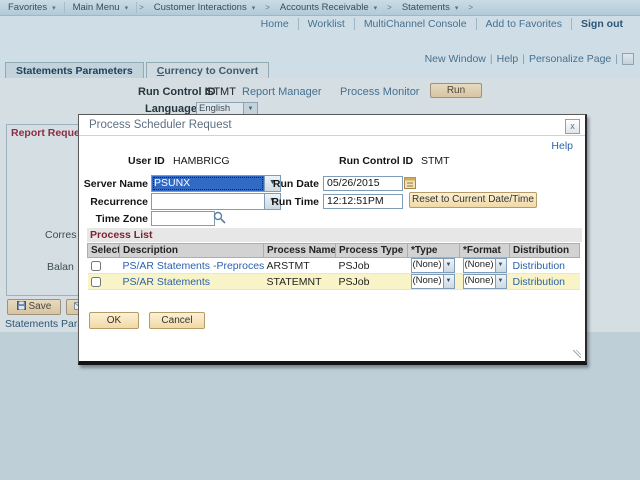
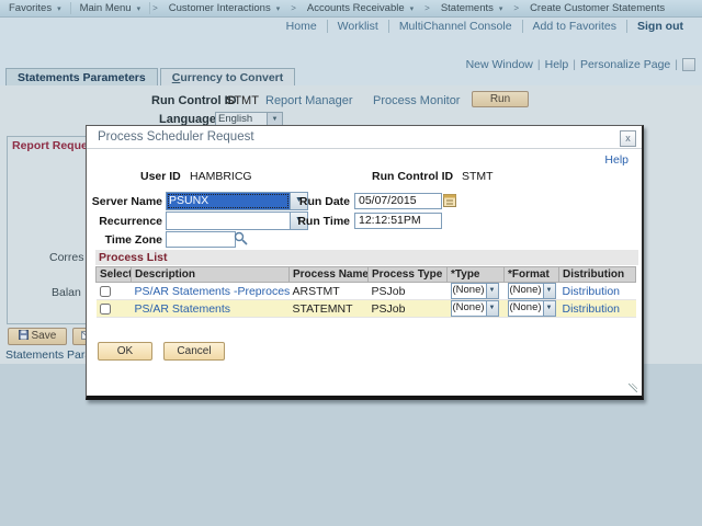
  Favorites
  Main Menu
  >
  Customer Interactions
  >
  Accounts Receivable
  >
  Statements
  >
+ Create Customer Statements
  Home
  Worklist
  MultiChannel Console
  Add to Favorites
  Sign out
  New Window
  |
  Help
  |
  Personalize Page
  |
  Statements Parameters
  Currency to Convert
  Run Control ID
  STMT
  Report Manager
  Process Monitor
  Run
  Language
  English
  Report Reque
  Corres
  Balan
  Save
  Process Scheduler Request
  x
  Help
  User ID
  HAMBRICG
  Run Control ID
  STMT
  Server Name
  PSUNX
  Run Date
- 05/26/2015
+ 05/07/2015
  Recurrence
  Run Time
  12:12:51PM
- Reset to Current Date/Time
  Time Zone
  Process List
  Select	Description	Process Name	Process Type	*Type	*Format	Distribution
  	PS/AR Statements -Preproces	ARSTMT	PSJob	(None)	(None)	Distribution
  	PS/AR Statements	STATEMNT	PSJob	(None)	(None)	Distribution
  OK
  Cancel
